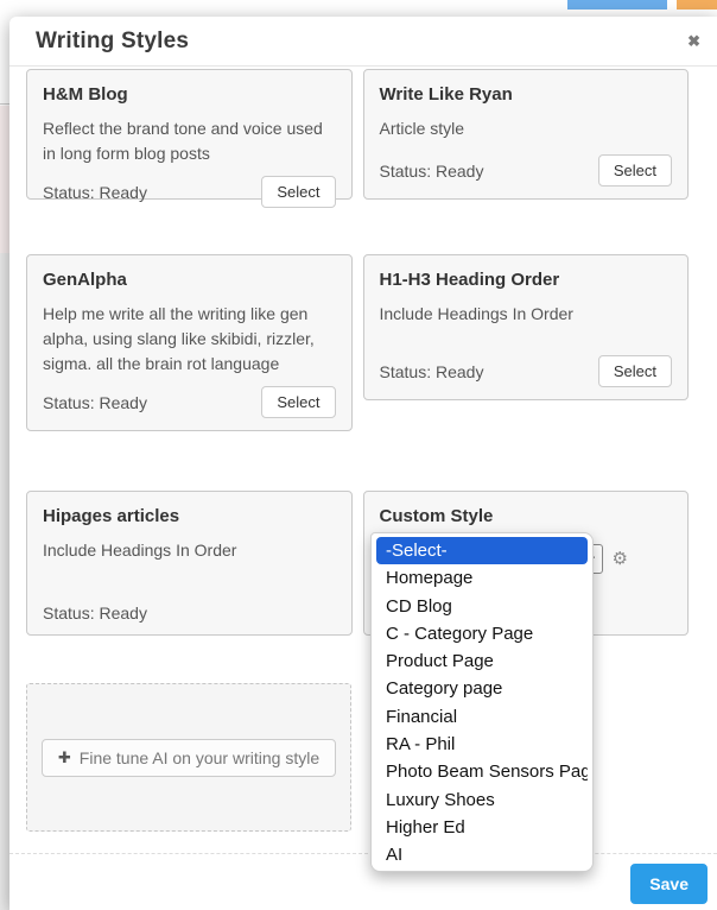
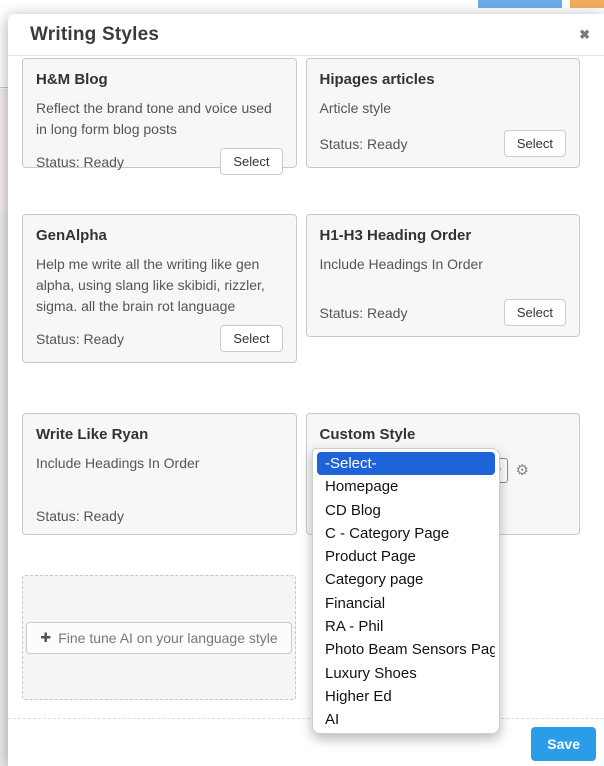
  Writing Styles
  ✖
  H&M Blog
  Reflect the brand tone and voice used in long form blog posts
  Status: Ready
  Select
- Write Like Ryan
+ Hipages articles
  Article style
  Status: Ready
  Select
  GenAlpha
  Help me write all the writing like gen alpha, using slang like skibidi, rizzler, sigma. all the brain rot language
  Status: Ready
  Select
  H1-H3 Heading Order
  Include Headings In Order
  Status: Ready
  Select
- Hipages articles
+ Write Like Ryan
  Include Headings In Order
  Status: Ready
  Custom Style
  ⚙
  ✚
- Fine tune AI on your writing style
+ Fine tune AI on your language style
  Save
  -Select-
  Homepage
  CD Blog
  C - Category Page
  Product Page
  Category page
  Financial
  RA - Phil
  Photo Beam Sensors Pag
  Luxury Shoes
  Higher Ed
  AI
